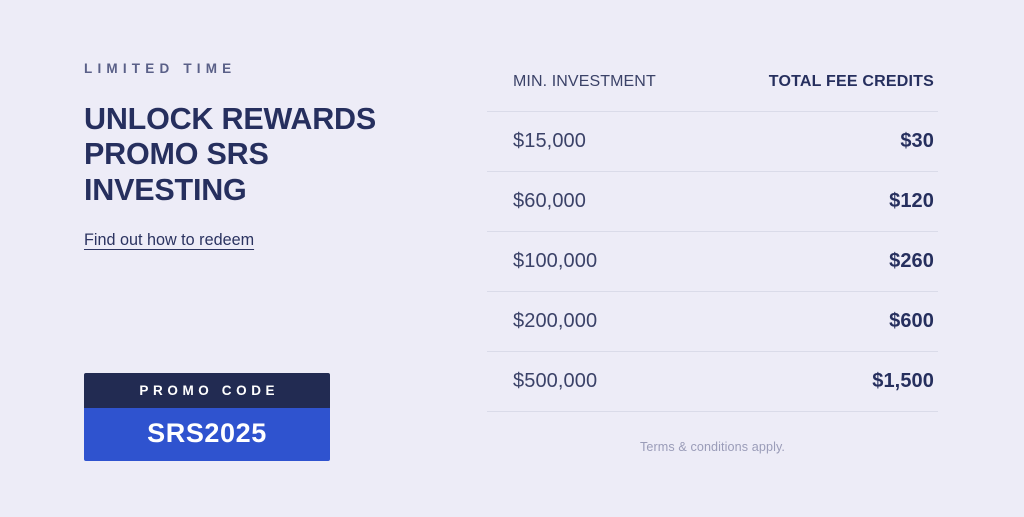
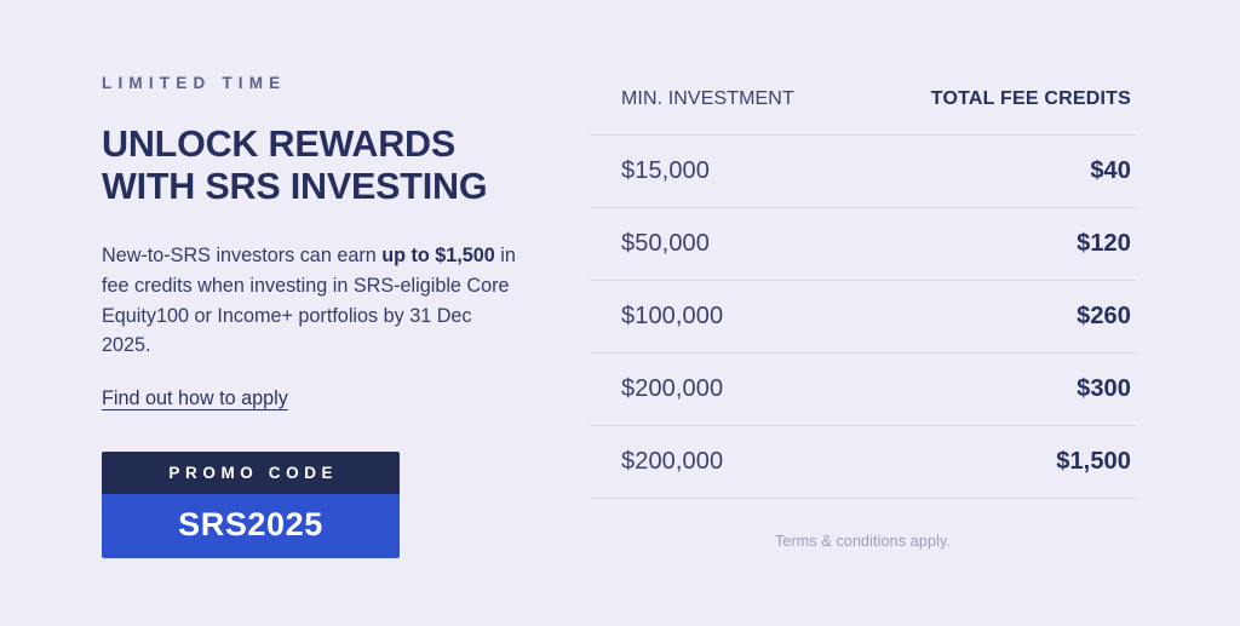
  LIMITED TIME
- UNLOCK REWARDS PROMO SRS INVESTING
+ UNLOCK REWARDS WITH SRS INVESTING
+ New-to-SRS investors can earn up to $1,500 in fee credits when investing in SRS-eligible Core Equity100 or Income+ portfolios by 31 Dec 2025.
- Find out how to redeem
+ Find out how to apply
  PROMO CODE
  SRS2025
  MIN. INVESTMENT	TOTAL FEE CREDITS
- $15,000	$30
+ $15,000	$40
- $60,000	$120
+ $50,000	$120
  $100,000	$260
- $200,000	$600
+ $200,000	$300
- $500,000	$1,500
+ $200,000	$1,500
  Terms & conditions apply.
